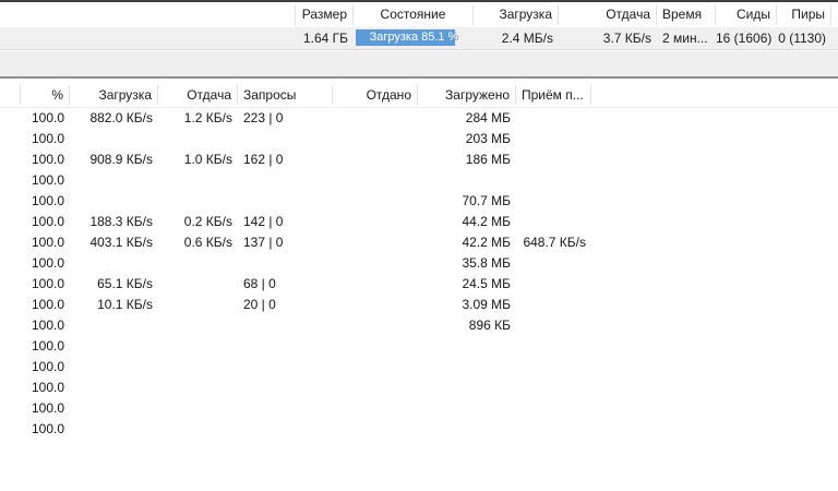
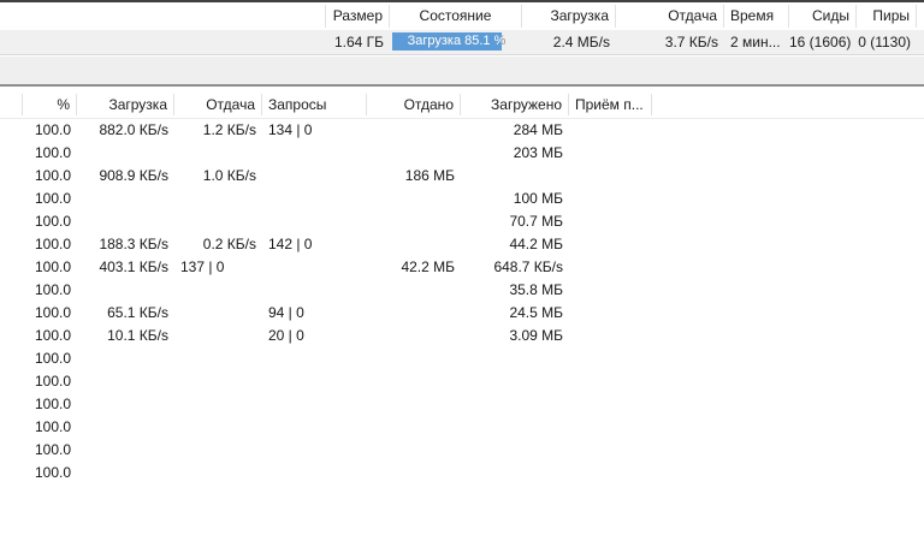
  Размер
  Состояние
  Загрузка
  Отдача
  Время
  Сиды
  Пиры
  1.64 ГБ
  Загрузка 85.1 %
  2.4 МБ/s
  3.7 КБ/s
  2 мин...
  16 (1606)
  0 (1130)
  %
  Загрузка
  Отдача
  Запросы
  Отдано
  Загружено
  Приём п...
  100.0
  882.0 КБ/s
  1.2 КБ/s
- 223 | 0
+ 134 | 0
  284 МБ
  100.0
  203 МБ
  100.0
  908.9 КБ/s
  1.0 КБ/s
- 162 | 0
  186 МБ
  100.0
+ 100 МБ
  100.0
  70.7 МБ
  100.0
  188.3 КБ/s
  0.2 КБ/s
  142 | 0
  44.2 МБ
  100.0
  403.1 КБ/s
- 0.6 КБ/s
  137 | 0
  42.2 МБ
  648.7 КБ/s
  100.0
  35.8 МБ
  100.0
  65.1 КБ/s
- 68 | 0
+ 94 | 0
  24.5 МБ
  100.0
  10.1 КБ/s
  20 | 0
  3.09 МБ
  100.0
- 896 КБ
  100.0
  100.0
  100.0
  100.0
  100.0
